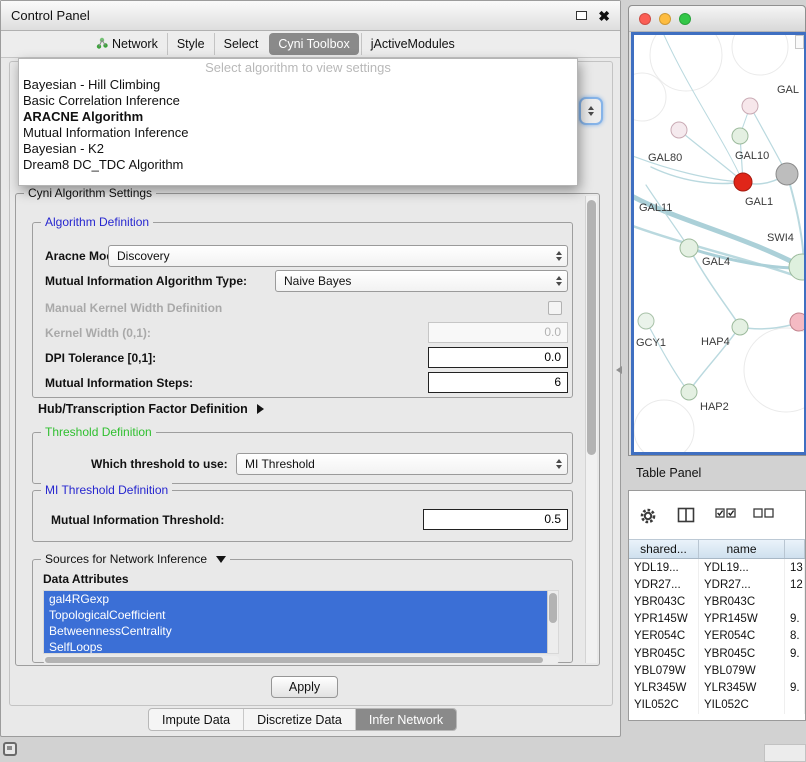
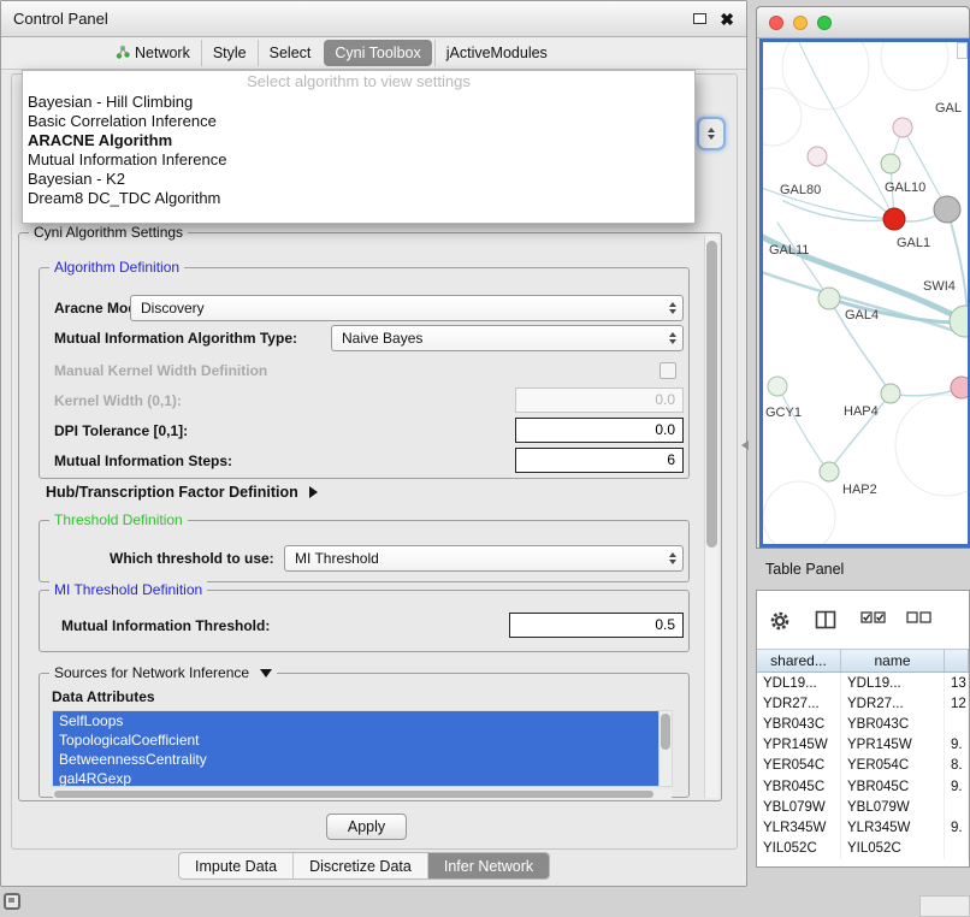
  Control Panel
  ✖
  Network
  Style
  Select
  Cyni Toolbox
  jActiveModules
  Select algorithm to view settings
  Bayesian - Hill Climbing
  Basic Correlation Inference
  ARACNE Algorithm
  Mutual Information Inference
  Bayesian - K2
  Dream8 DC_TDC Algorithm
  Cyni Algorithm Settings
  Algorithm Definition
  Aracne Mo
  Discovery
  Mutual Information Algorithm Type:
  Naive Bayes
  Manual Kernel Width Definition
  Kernel Width (0,1):
  0.0
  DPI Tolerance [0,1]:
  0.0
  Mutual Information Steps:
  6
  Hub/Transcription Factor Definition
  Threshold Definition
  Which threshold to use:
  MI Threshold
  MI Threshold Definition
  Mutual Information Threshold:
  0.5
  Sources for Network Inference
  Data Attributes
- gal4RGexp
+ SelfLoops
  TopologicalCoefficient
  BetweennessCentrality
- SelfLoops
+ gal4RGexp
  Apply
  Impute Data
  Discretize Data
  Infer Network
  GAL
  GAL80
  GAL10
  GAL11
  GAL1
  SWI4
  GAL4
  GCY1
  HAP4
  HAP2
  Table Panel
  shared...
  name
  YDL19...
  YDL19...
  13
  YDR27...
  YDR27...
  12
  YBR043C
  YBR043C
  YPR145W
  YPR145W
  9.
  YER054C
  YER054C
  8.
  YBR045C
  YBR045C
  9.
  YBL079W
  YBL079W
  YLR345W
  YLR345W
  9.
  YIL052C
  YIL052C
